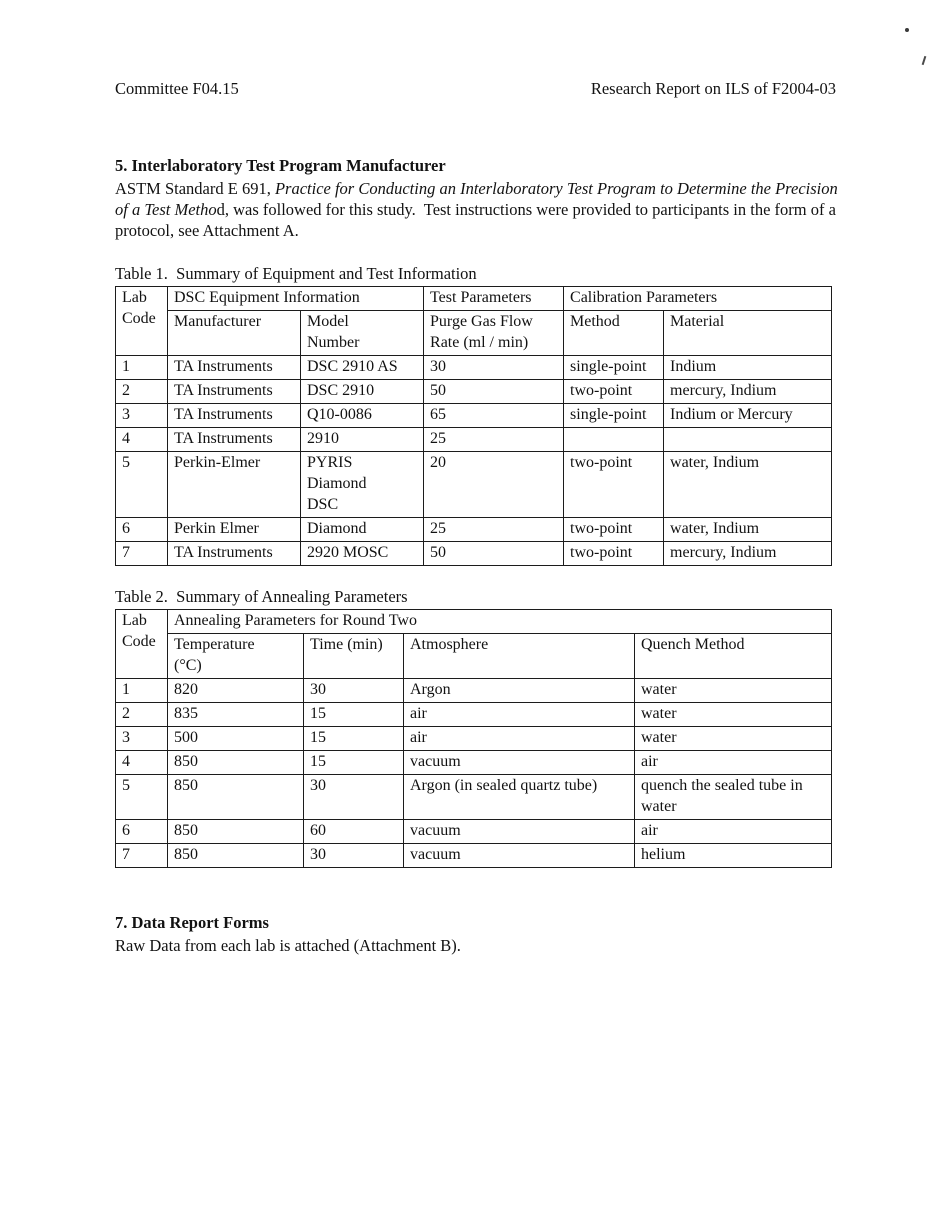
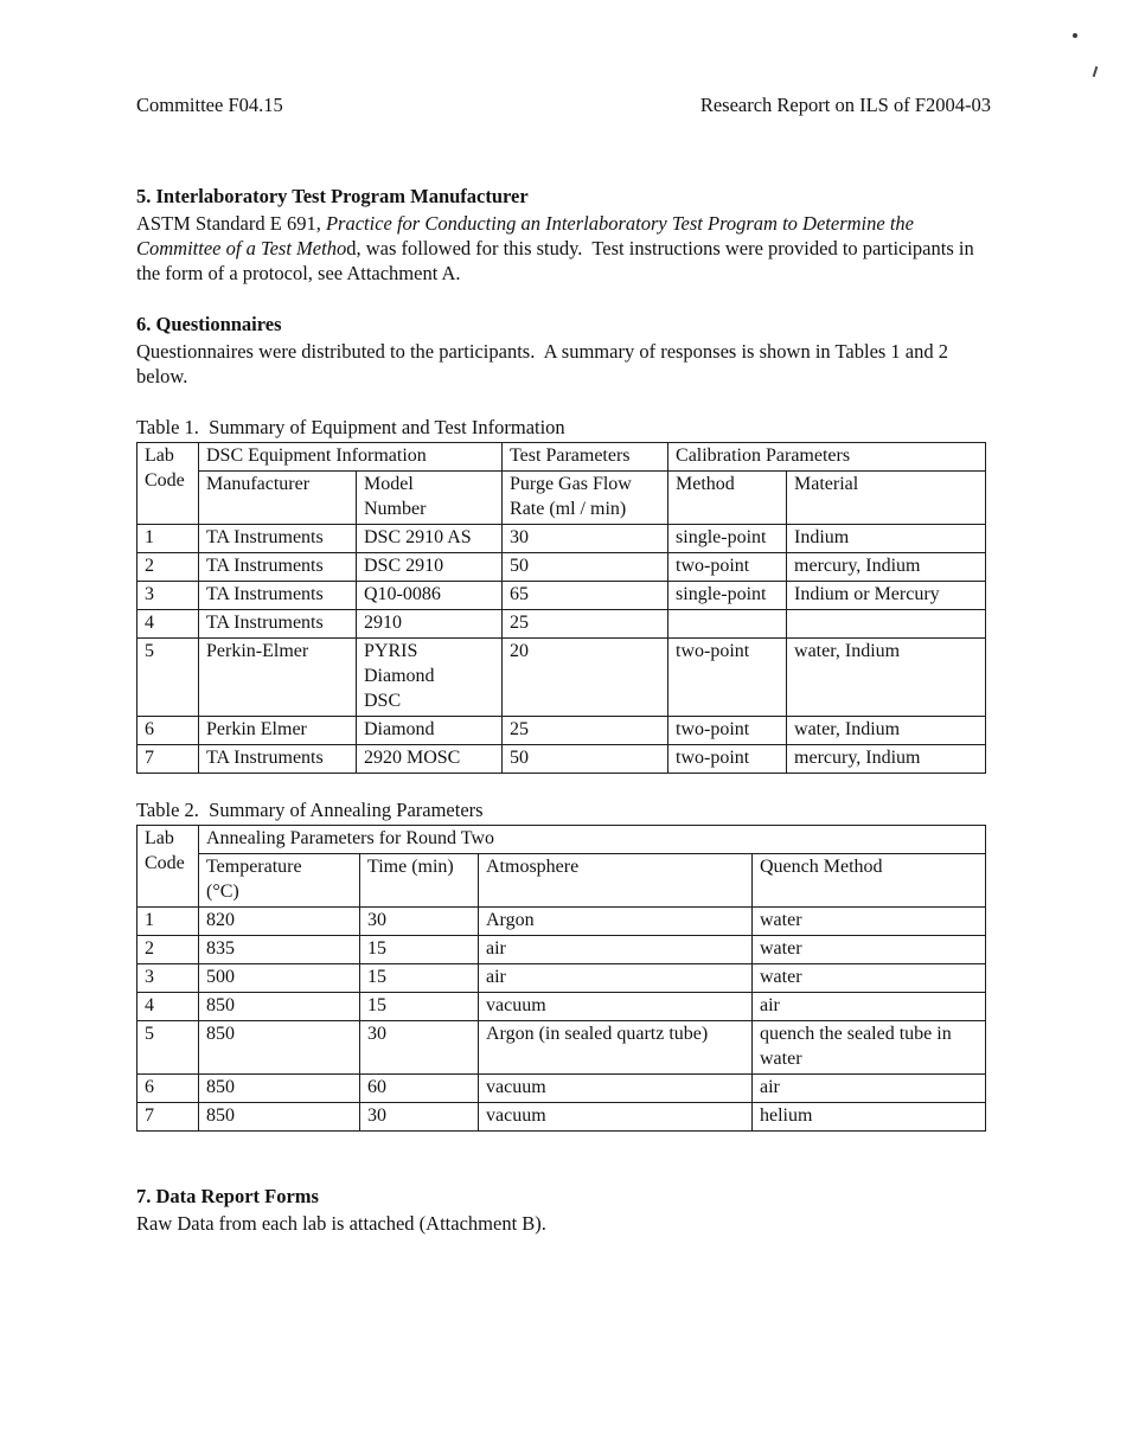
  Committee F04.15
  Research Report on ILS of F2004-03
  5. Interlaboratory Test Program Manufacturer
- ASTM Standard E 691, Practice for Conducting an Interlaboratory Test Program to Determine the Precision of a Test Method, was followed for this study. Test instructions were provided to participants in the form of a protocol, see Attachment A.
+ ASTM Standard E 691, Practice for Conducting an Interlaboratory Test Program to Determine the Committee of a Test Method, was followed for this study. Test instructions were provided to participants in the form of a protocol, see Attachment A.
+ 6. Questionnaires
+ Questionnaires were distributed to the participants. A summary of responses is shown in Tables 1 and 2 below.
  Table 1. Summary of Equipment and Test Information
  Lab Code	DSC Equipment Information	Test Parameters	Calibration Parameters
  Manufacturer	Model Number	Purge Gas Flow Rate (ml / min)	Method	Material
  1	TA Instruments	DSC 2910 AS	30	single-point	Indium
  2	TA Instruments	DSC 2910	50	two-point	mercury, Indium
  3	TA Instruments	Q10-0086	65	single-point	Indium or Mercury
  4	TA Instruments	2910	25
  5	Perkin-Elmer	PYRIS Diamond DSC	20	two-point	water, Indium
  6	Perkin Elmer	Diamond	25	two-point	water, Indium
  7	TA Instruments	2920 MOSC	50	two-point	mercury, Indium
  Table 2. Summary of Annealing Parameters
  Lab Code	Annealing Parameters for Round Two
  Temperature (°C)	Time (min)	Atmosphere	Quench Method
  1	820	30	Argon	water
  2	835	15	air	water
  3	500	15	air	water
  4	850	15	vacuum	air
  5	850	30	Argon (in sealed quartz tube)	quench the sealed tube in water
  6	850	60	vacuum	air
  7	850	30	vacuum	helium
  7. Data Report Forms
  Raw Data from each lab is attached (Attachment B).
